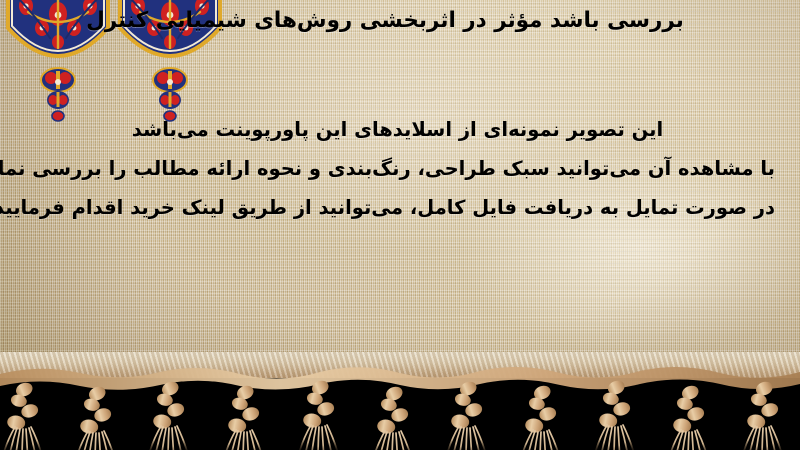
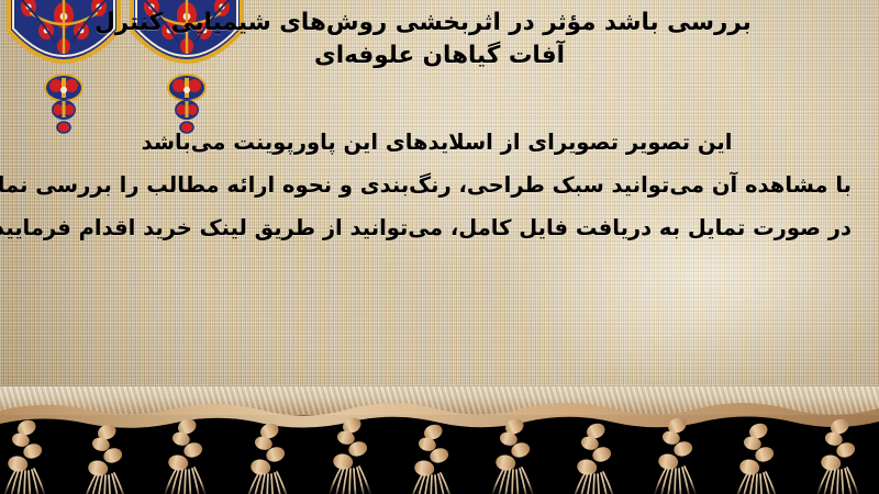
  بررسی باشد مؤثر در اثربخشی روش‌های شیمیایی کنترل
+ آفات گیاهان علوفه‌ای
- این تصویر نمونه‌ای از اسلایدهای این پاورپوینت می‌باشد
+ این تصویر تصویر‌ای از اسلایدهای این پاورپوینت می‌باشد
  با مشاهده آن می‌توانید سبک طراحی، رنگ‌بندی و نحوه ارائه مطالب را بررسی نما
  در صورت تمایل به دریافت فایل کامل، می‌توانید از طریق لینک خرید اقدام فرمایی
